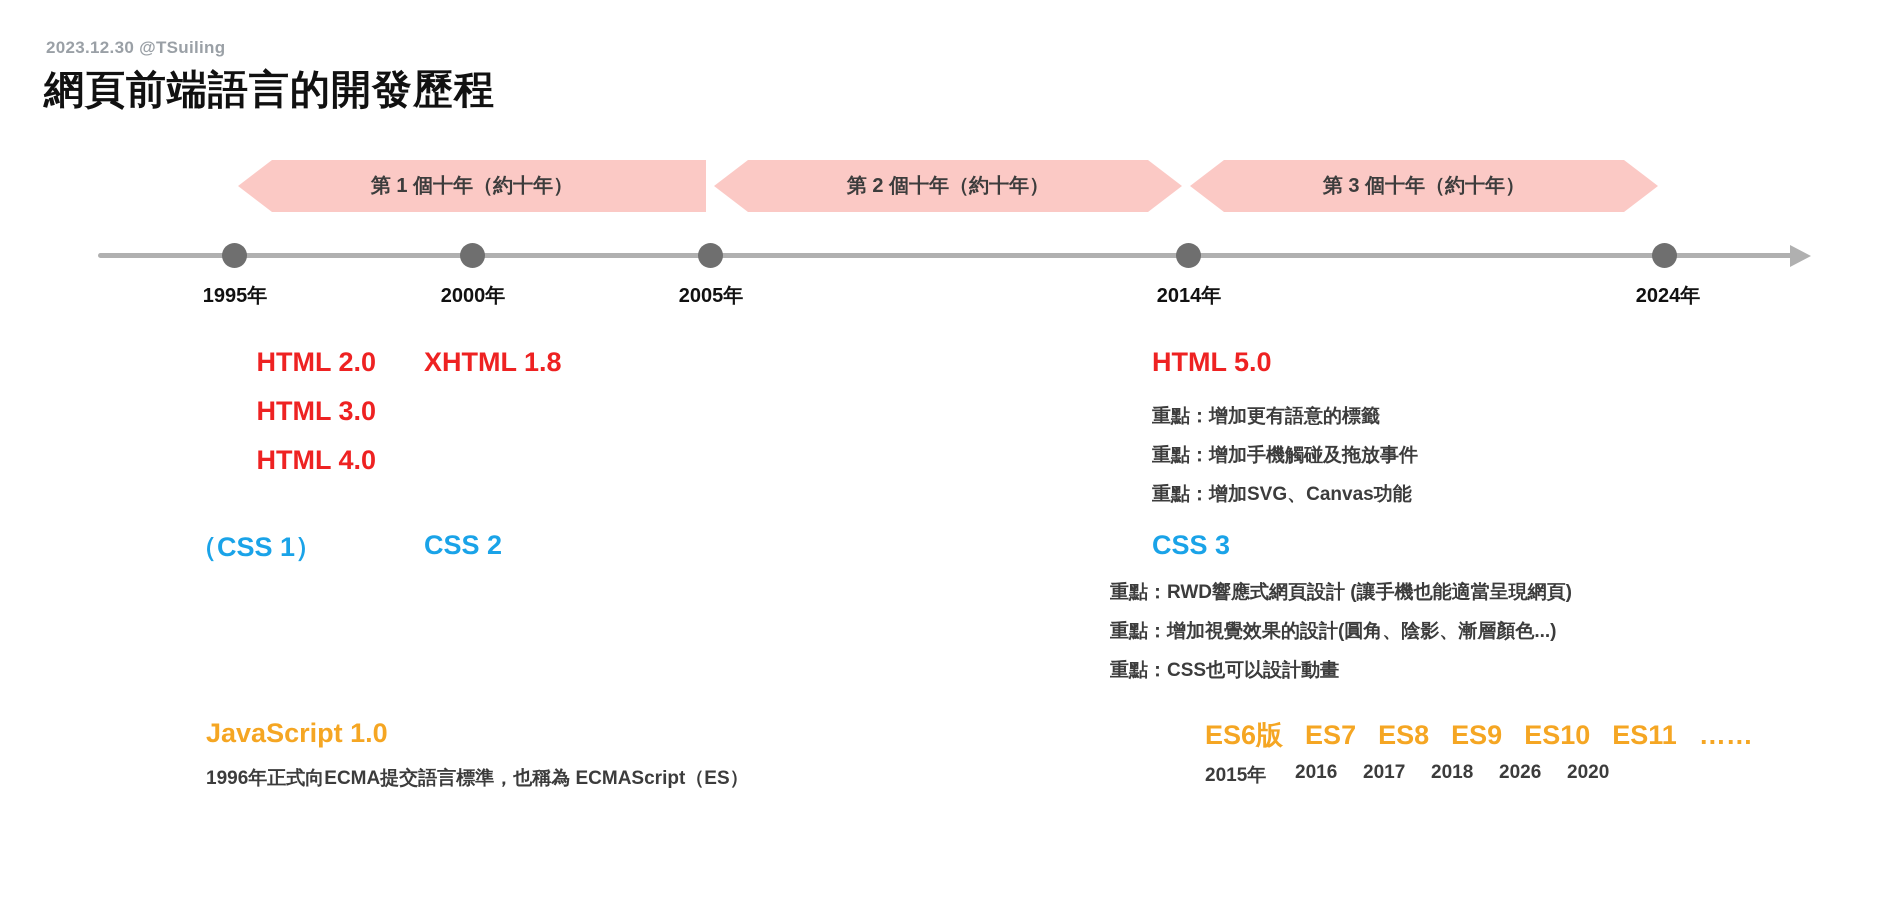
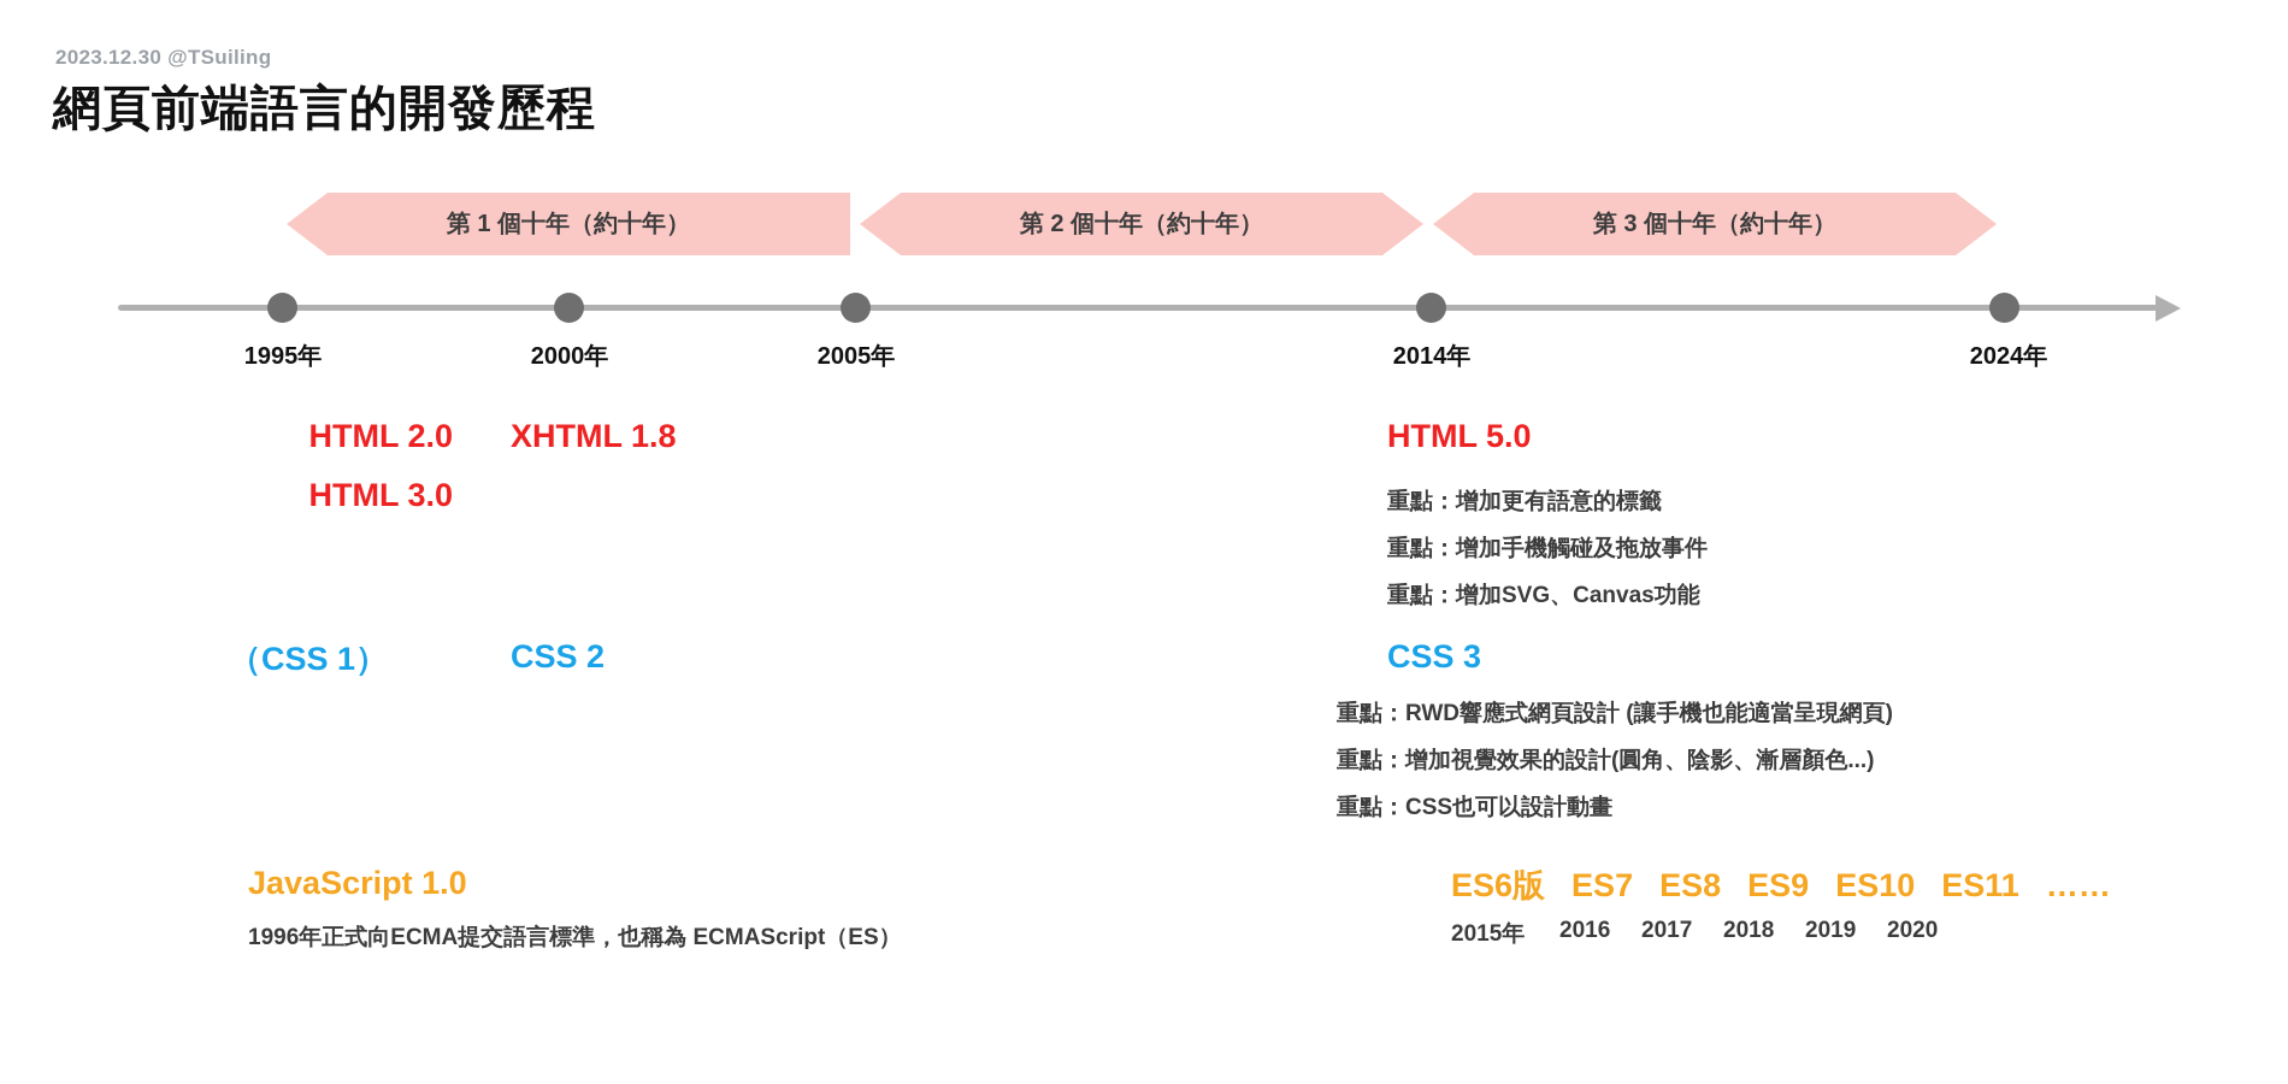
  2023.12.30 @TSuiling
  網頁前端語言的開發歷程
  第 1 個十年（約十年）
  第 2 個十年（約十年）
  第 3 個十年（約十年）
  1995年
  2000年
  2005年
  2014年
  2024年
  HTML 2.0
  HTML 3.0
- HTML 4.0
  XHTML 1.8
  HTML 5.0
  重點：增加更有語意的標籤
  重點：增加手機觸碰及拖放事件
  重點：增加SVG、Canvas功能
  （CSS 1）
  CSS 2
  CSS 3
  重點：RWD響應式網頁設計 (讓手機也能適當呈現網頁)
  重點：增加視覺效果的設計(圓角、陰影、漸層顏色...)
  重點：CSS也可以設計動畫
  JavaScript 1.0
  1996年正式向ECMA提交語言標準，也稱為 ECMAScript（ES）
  ES6版
  ES7
  ES8
  ES9
  ES10
  ES11
  ……
  2015年
  2016
  2017
  2018
- 2026
+ 2019
  2020
